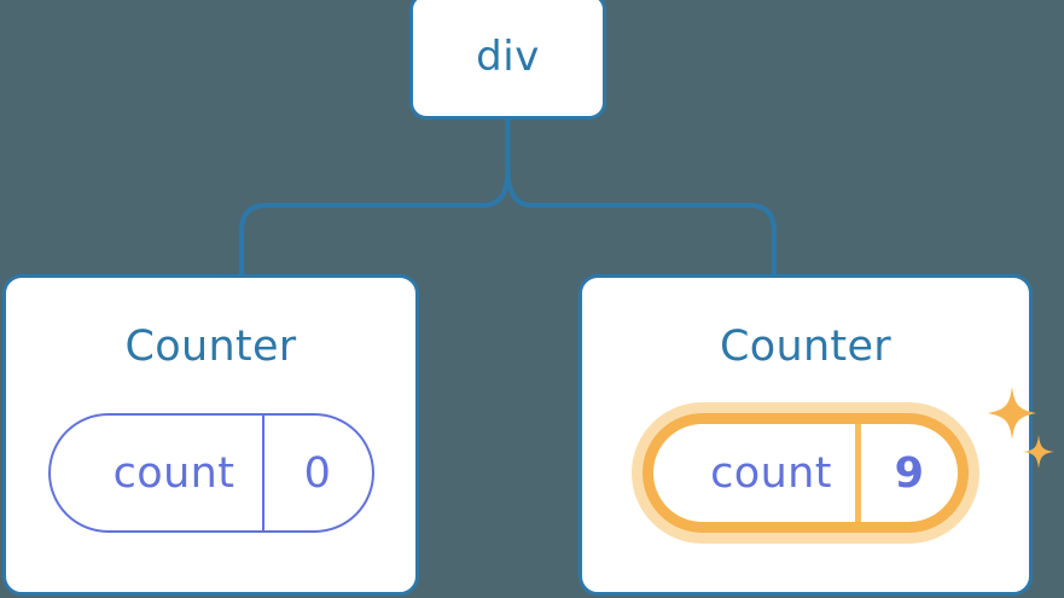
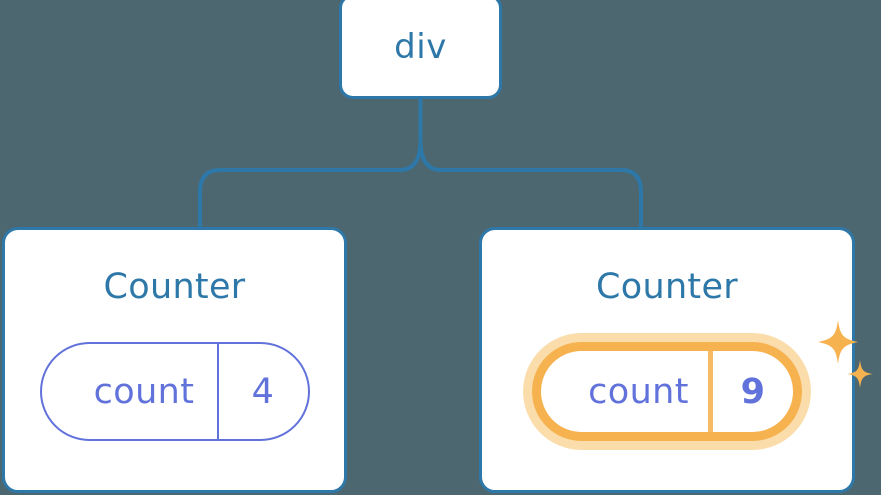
  div
  Counter
  count
- 0
+ 4
  Counter
  count
  9
